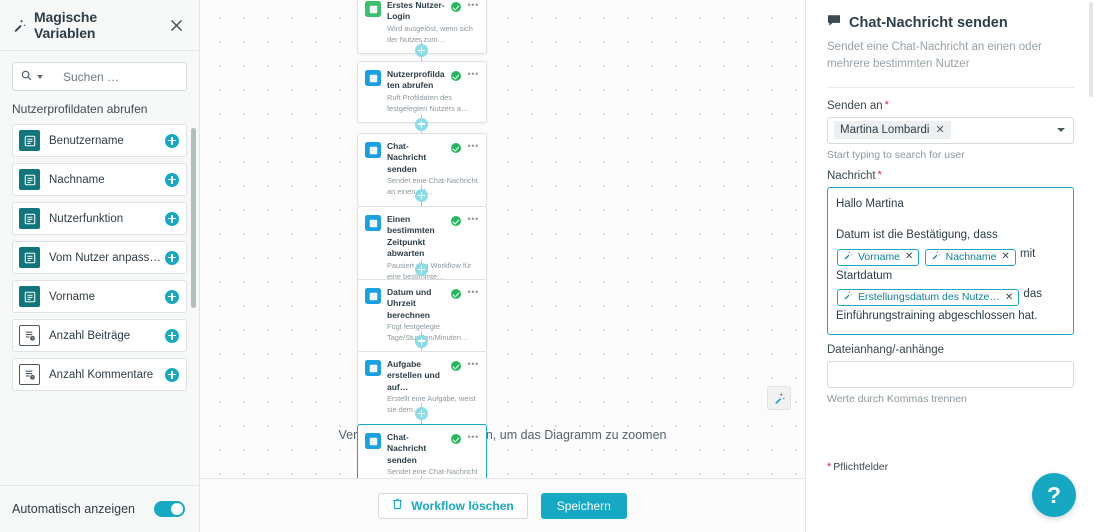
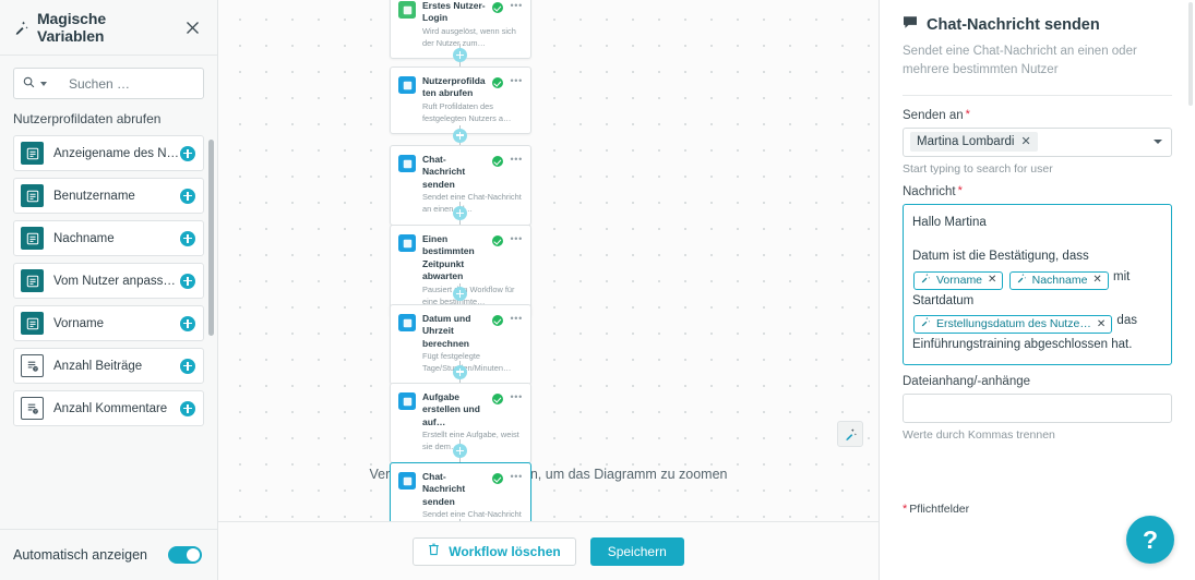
  Magische Variablen
  Suchen …
  Nutzerprofildaten abrufen
+ Anzeigename des N…
  Benutzername
  Nachname
- Nutzerfunktion
  Vom Nutzer anpassb…
  Vorname
  Anzahl Beiträge
  Anzahl Kommentare
  Automatisch anzeigen
  Erstes Nutzer-Login
  •••
  Wird ausgelöst, wenn sich der Nutze zum…
  Nutzerprofildaten abrufen
  •••
  Ruft Profildaten des festgelegten Nutzers a…
  Chat-Nachricht senden
  •••
  Sendet eine Chat-Nachricht an einen…
  Einen bestimmten Zeitpunkt abwarten
  •••
  Pausiert Workflow für eine bestimte…
  Datum und Uhrzeit berechnen
  •••
  Fügt festgelegte Tage/Stun/Minuten…
  Aufgabe erstellen und auf…
  •••
  Erstellt eine Aufgabe, weist sie dem
  Chat-Nachricht senden
  •••
  Sendet eine Chat-Nachricht
  Workflow löschen
  Speichern
  Chat-Nachricht senden
  Sendet eine Chat-Nachricht an einen oder mehrere bestimmten Nutzer
  Senden an
  *
  Martina Lombardi
  ✕
  Start typing to search for user
  Nachricht
  *
  Hallo Martina
  Datum ist die Bestätigung, dass
  Vorname
  ✕
  Nachname
  ✕
  mit Startdatum
  Erstellungsdatum des Nutze…
  ✕
  das
  Einführungstraining abgeschlossen hat.
  Dateianhang/-anhänge
  Werte durch Kommas trennen
  *
  Pflichtfelder
  ?
